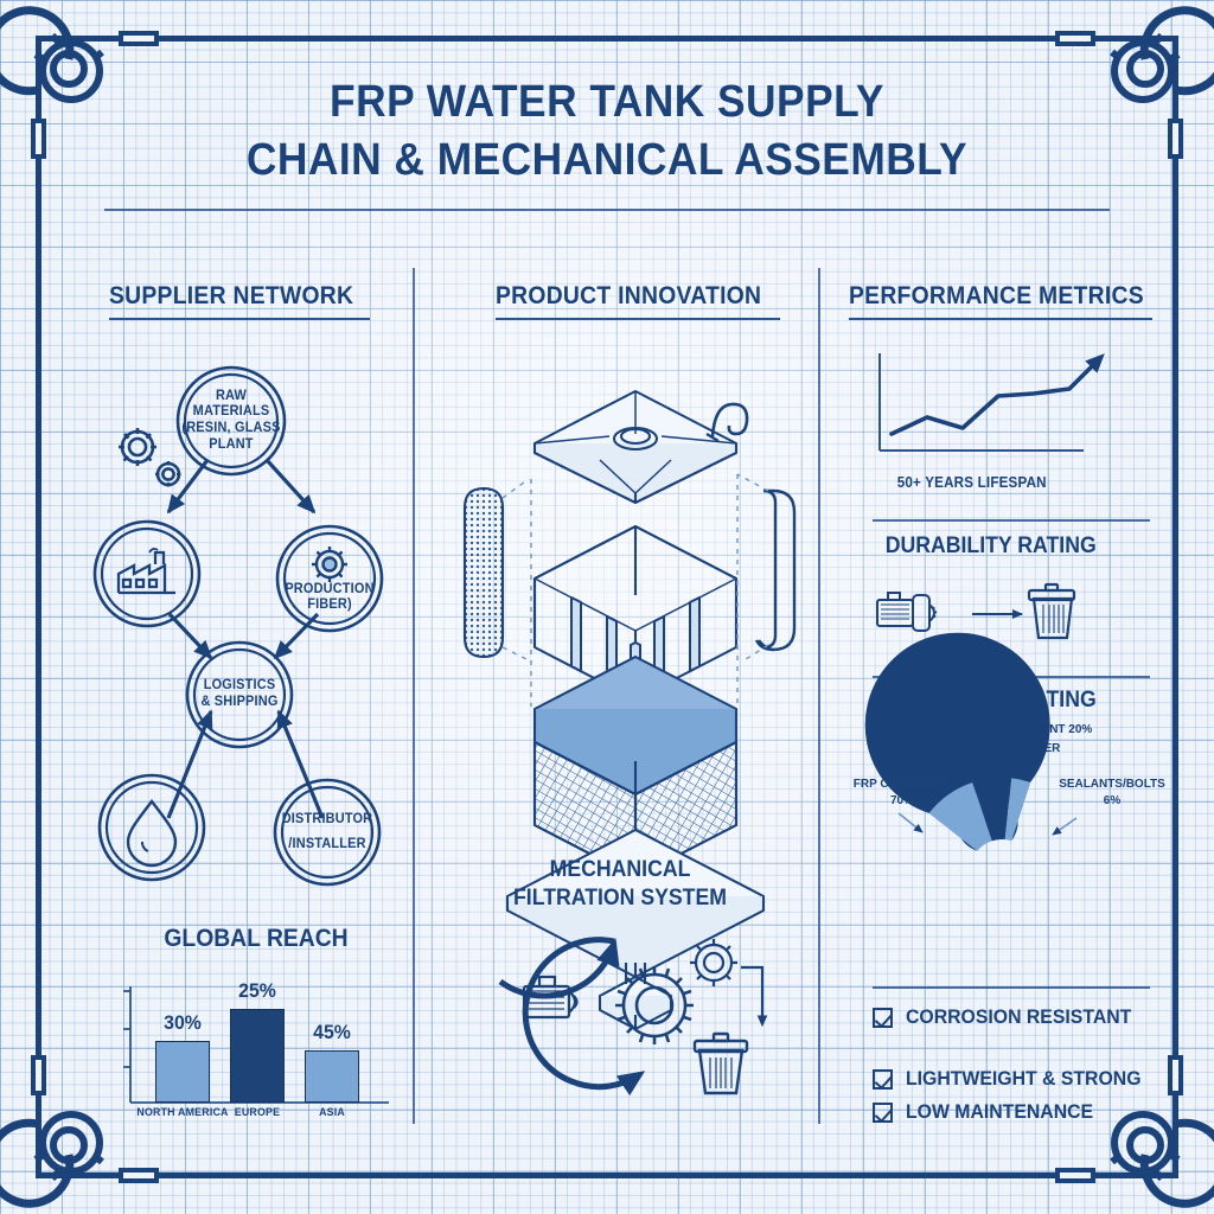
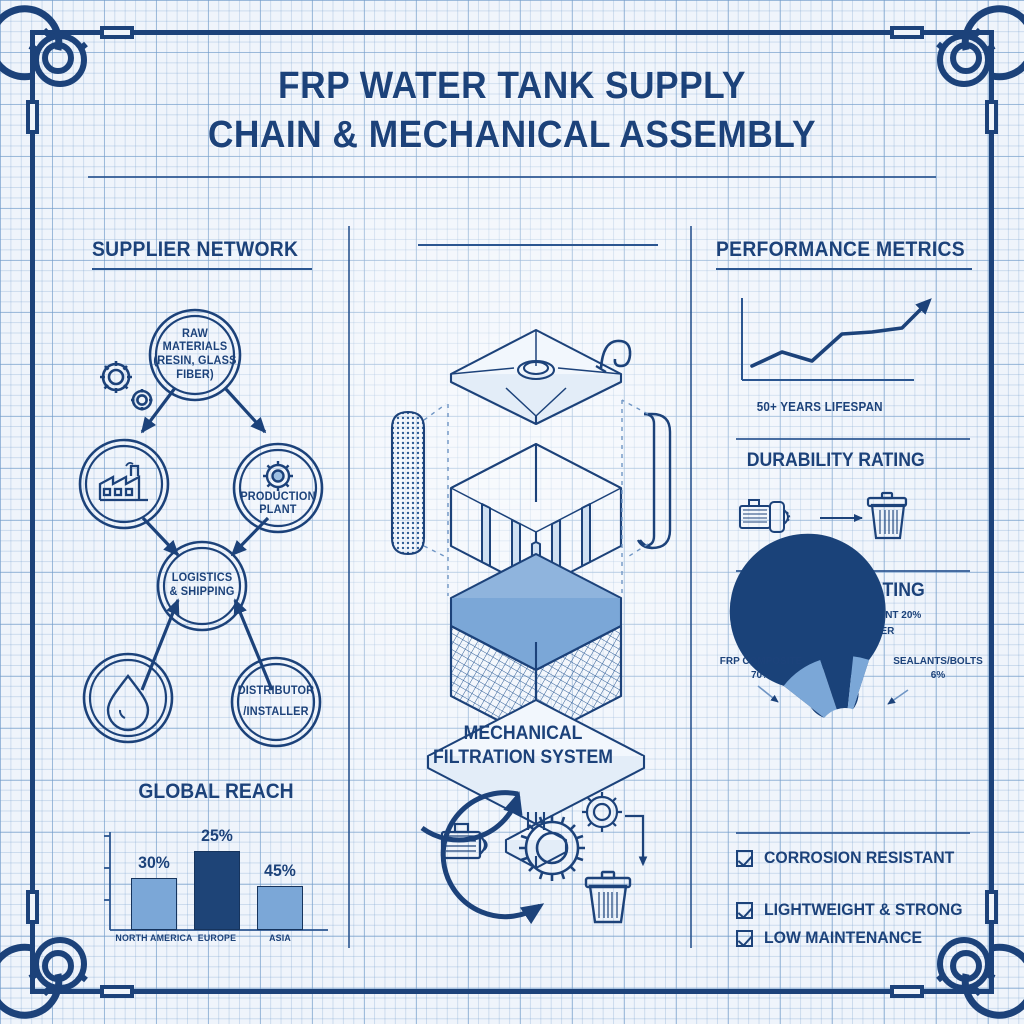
  FRP WATER TANK SUPPLY
  CHAIN & MECHANICAL ASSEMBLY
  SUPPLIER NETWORK
- PRODUCT INNOVATION
  PERFORMANCE METRICS
  RAW MATERIALS
  (RESIN, GLASS
- PLANT
+ FIBER)
  PRODUCTION
- FIBER)
+ PLANT
  LOGISTICS
  & SHIPPING
  DISTRIBUTOR
  /INSTALLER
  GLOBAL REACH
  30%
  25%
  45%
  NORTH AMERICA
  EUROPE
  ASIA
  MECHANICAL
  FILTRATION SYSTEM
  50+ YEARS LIFESPAN
  DURABILITY RATING
  FRP COMPOSITE
  70%
  SEALANTS/BOLTS
  6%
  CORROSION RESISTANT
  LIGHTWEIGHT & STRONG
  LOW MAINTENANCE
